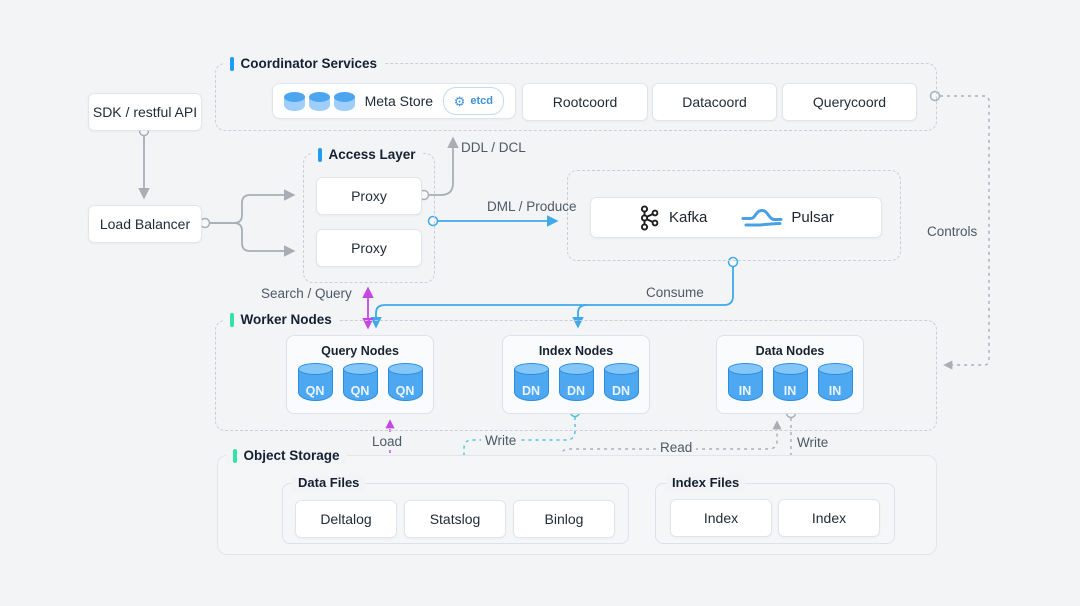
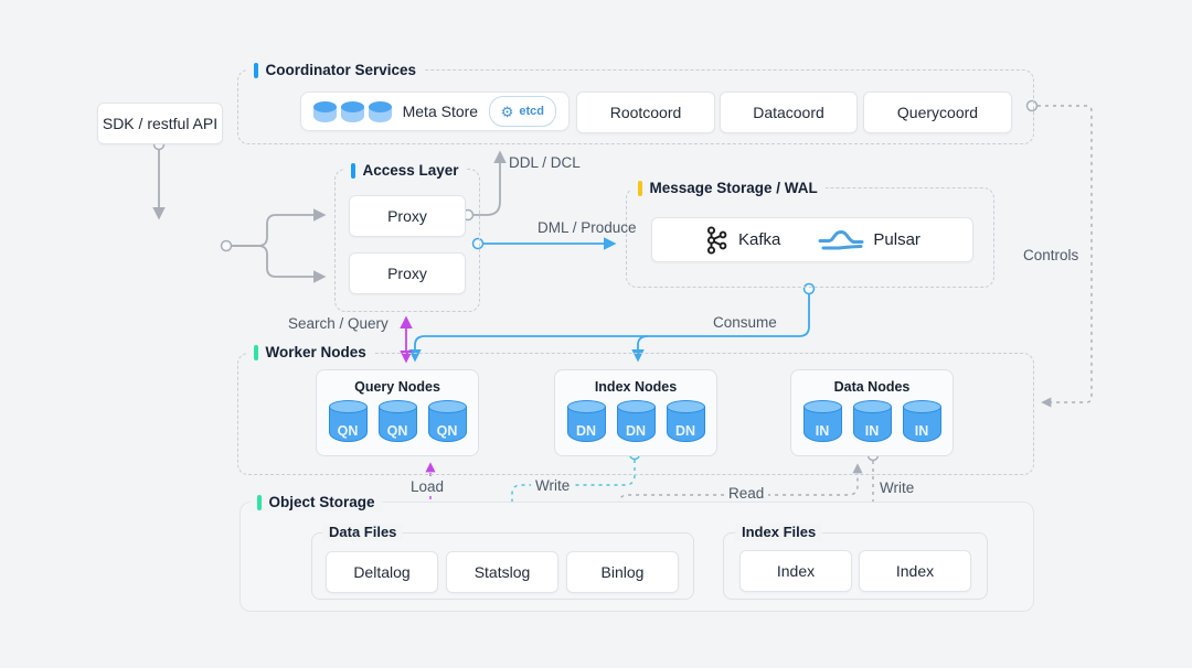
  SDK / restful API
- Load Balancer
  Coordinator Services
  Meta Store
  ⚙
  etcd
  Rootcoord
  Datacoord
  Querycoord
  Access Layer
  Proxy
  Proxy
+ Message Storage / WAL
  Kafka
  Pulsar
  Worker Nodes
  Query Nodes
  QN
  QN
  QN
  Index Nodes
  DN
  DN
  DN
  Data Nodes
  IN
  IN
  IN
  Object Storage
  Data Files
  Deltalog
  Statslog
  Binlog
  Index Files
  Index
  Index
  DDL / DCL
  DML / Produce
  Search / Query
  Consume
  Controls
  Load
  Write
  Read
  Write
